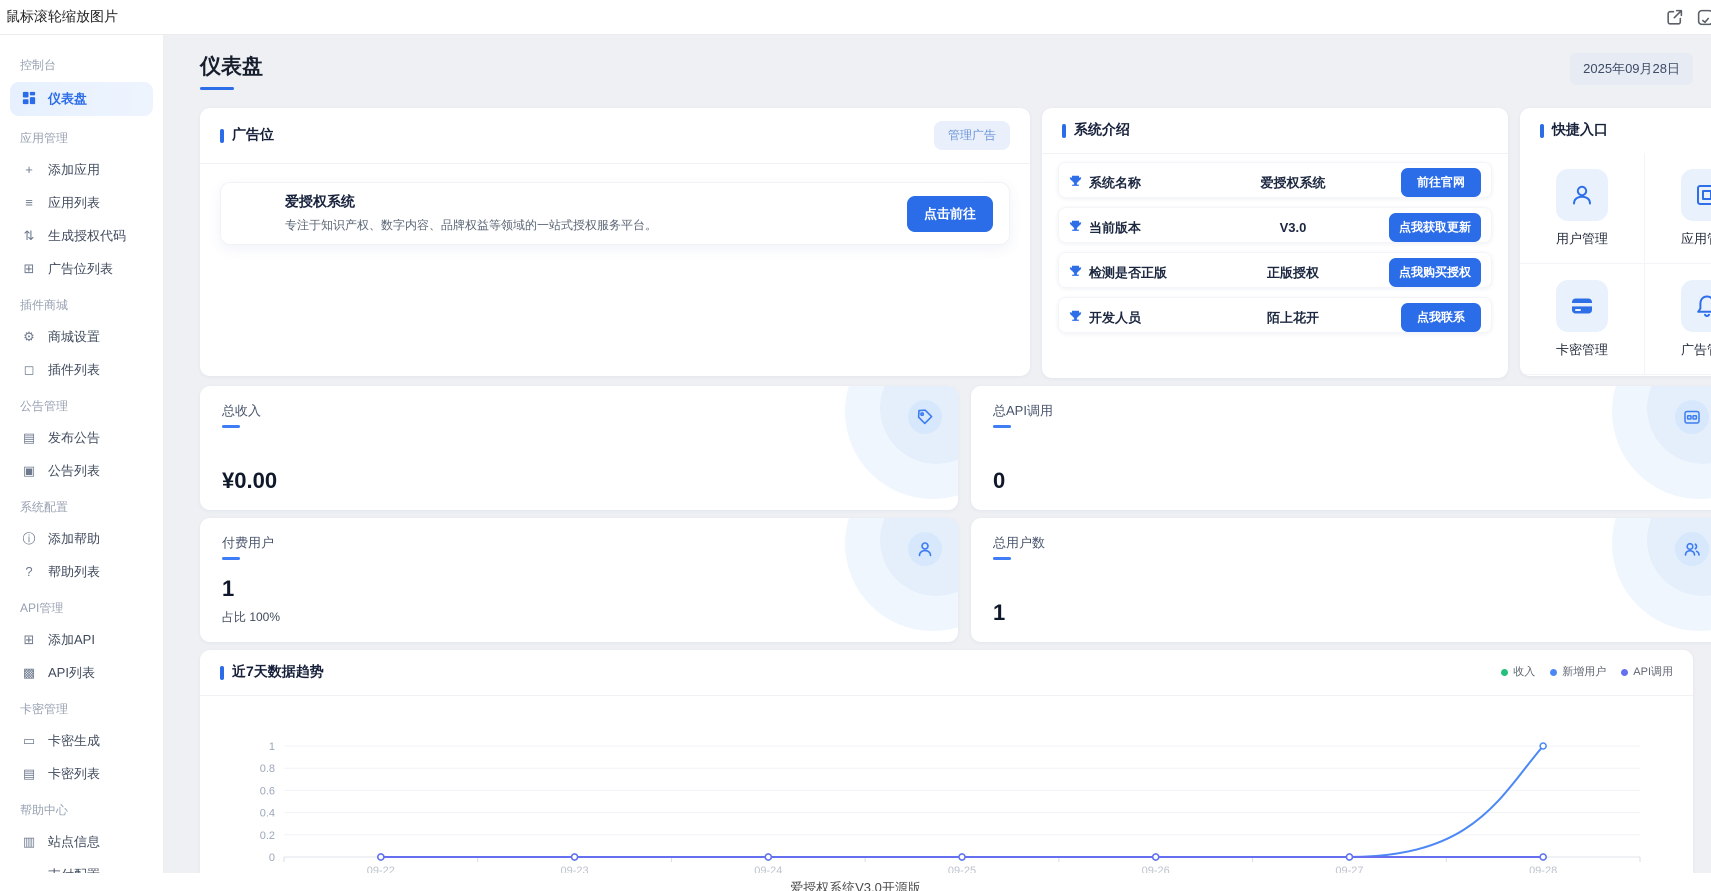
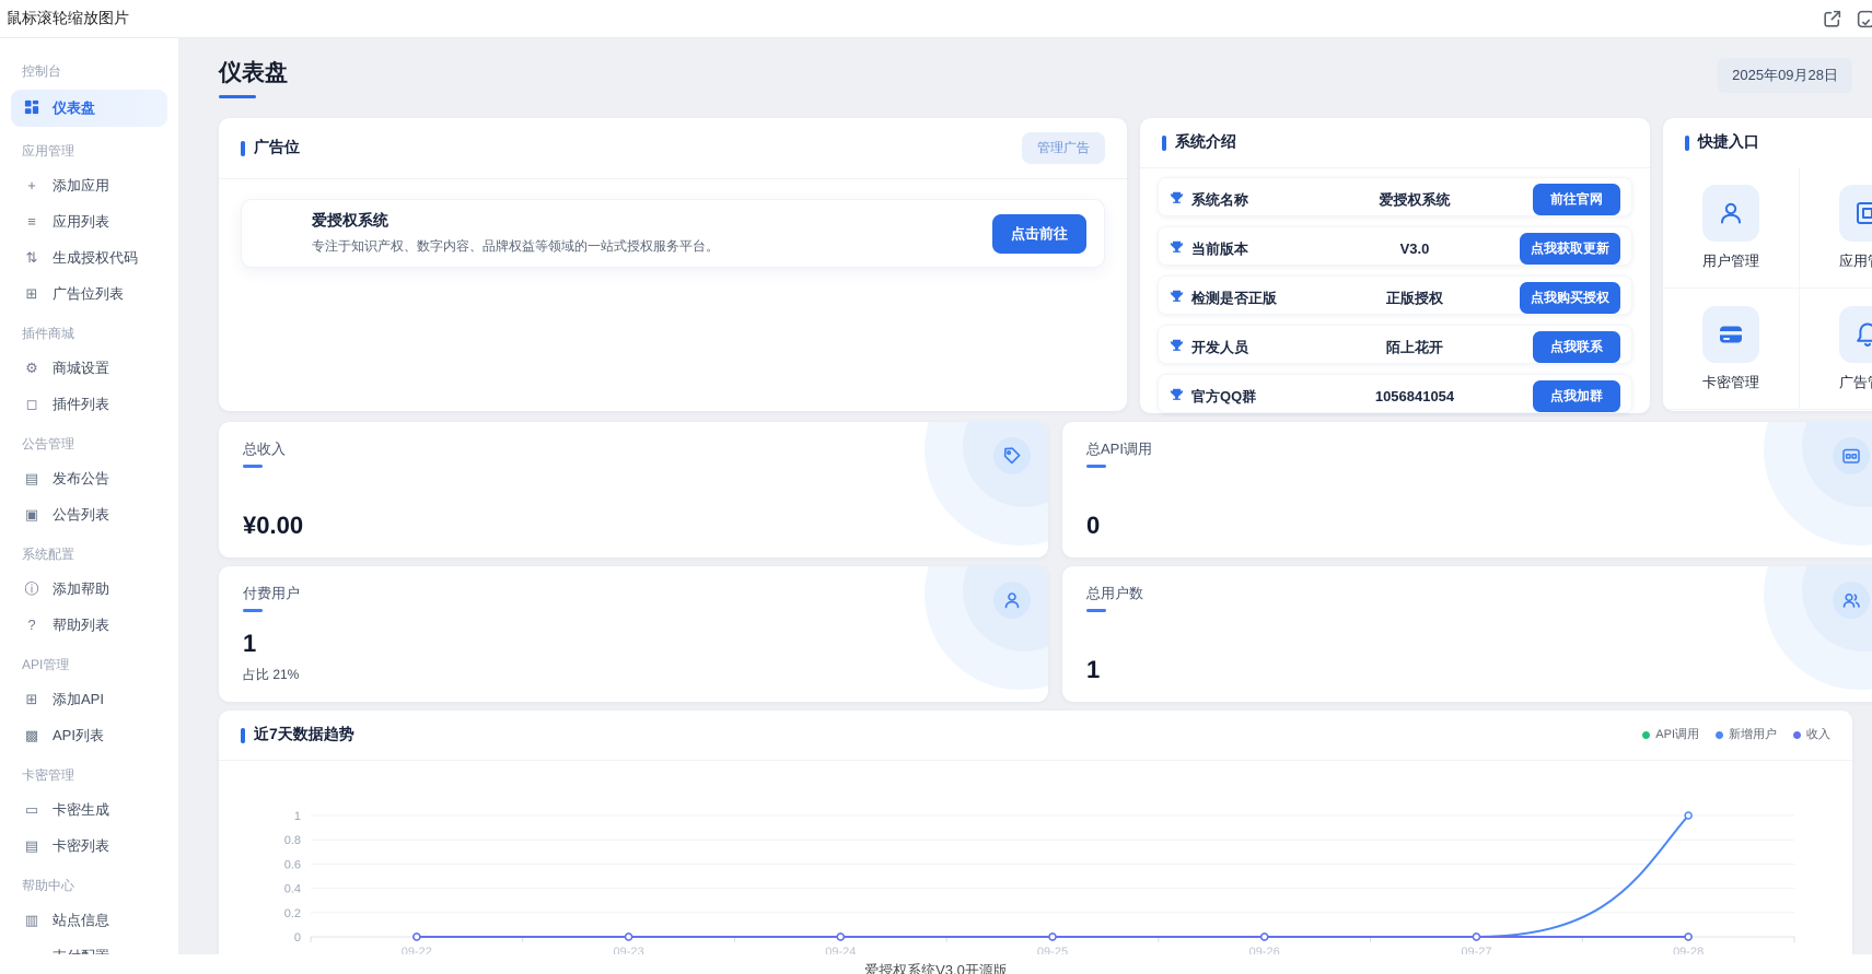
  鼠标滚轮缩放图片
  控制台
  仪表盘
  应用管理
  +
  添加应用
  ≡
  应用列表
  ⇅
  生成授权代码
  ⊞
  广告位列表
  插件商城
  ⚙
  商城设置
  ◻
  插件列表
  公告管理
  ▤
  发布公告
  ▣
  公告列表
  系统配置
  ⓘ
  添加帮助
  ?
  帮助列表
  API管理
  ⊞
  添加API
  ▩
  API列表
  卡密管理
  ▭
  卡密生成
  ▤
  卡密列表
  帮助中心
  ▥
  站点信息
  仪表盘
  2025年09月28日
  广告位
  管理广告
  爱授权系统
  专注于知识产权、数字内容、品牌权益等领域的一站式授权服务平台。
  点击前往
  系统介绍
  系统名称
  爱授权系统
  前往官网
  当前版本
  V3.0
  点我获取更新
  检测是否正版
  正版授权
  点我购买授权
  开发人员
  陌上花开
  点我联系
+ 官方QQ群
+ 1056841054
+ 点我加群
  快捷入口
  用户管理
  卡密管理
  总收入
  ¥0.00
  总API调用
  0
  付费用户
  1
- 占比 100%
+ 占比 21%
  总用户数
  1
  近7天数据趋势
- 收入
+ API调用
  新增用户
- API调用
+ 收入
  0
  0.2
  0.4
  0.6
  0.8
  1
  09-22
  09-23
  09-24
  09-25
  09-26
  09-27
  09-28
  爱授权系统V3.0开源版
